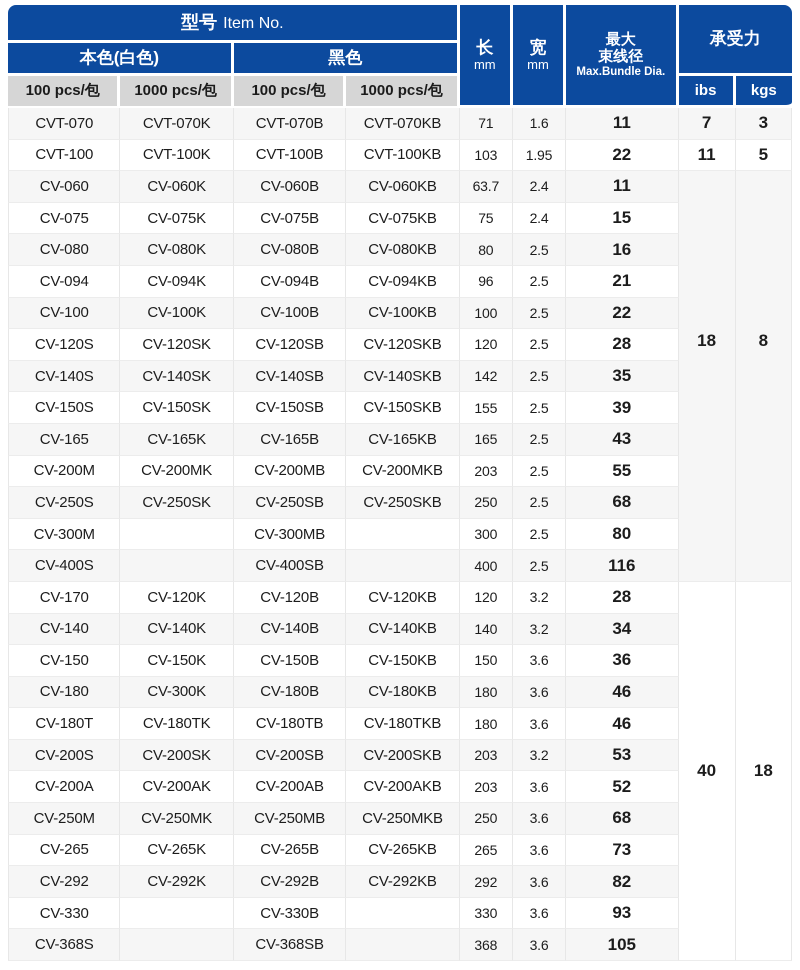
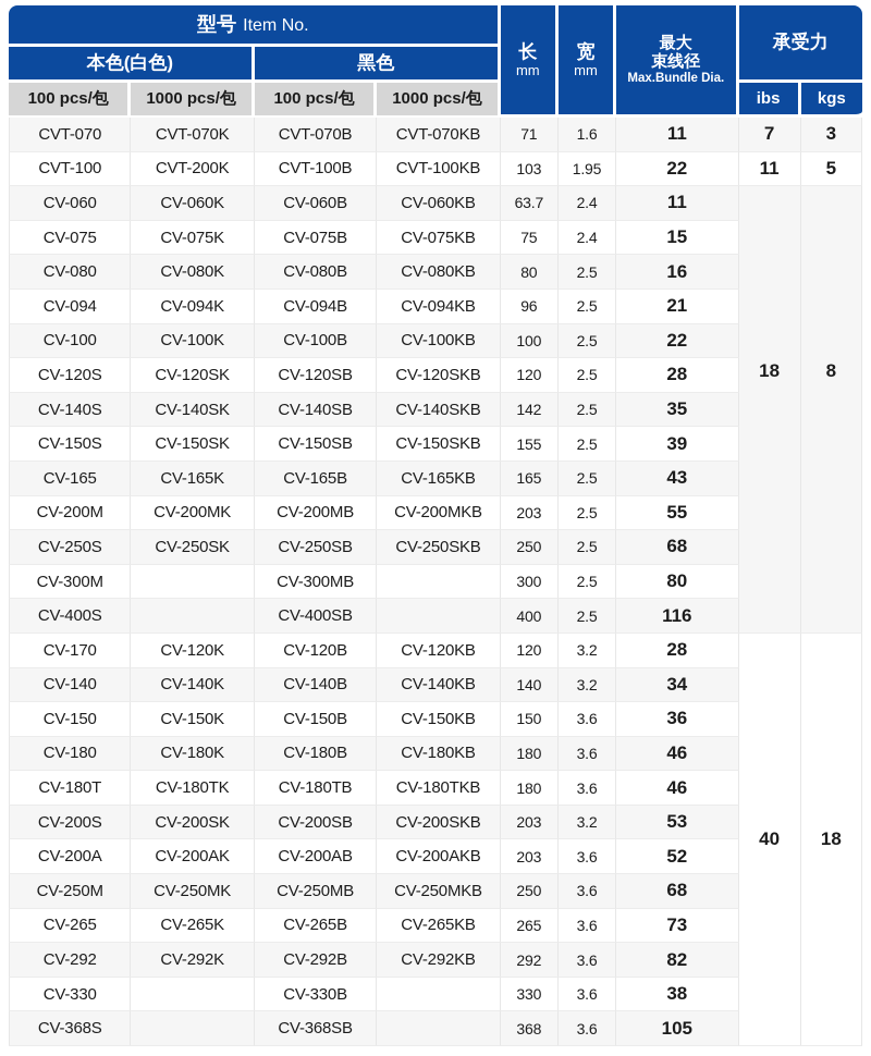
  型号 Item No.	长 mm	宽 mm	最大 束线径 Max.Bundle Dia.	承受力
  本色(白色)	黑色
  100 pcs/包	1000 pcs/包	100 pcs/包	1000 pcs/包	ibs	kgs
  CVT-070	CVT-070K	CVT-070B	CVT-070KB	71	1.6	11	7	3
- CVT-100	CVT-100K	CVT-100B	CVT-100KB	103	1.95	22	11	5
+ CVT-100	CVT-200K	CVT-100B	CVT-100KB	103	1.95	22	11	5
  CV-060	CV-060K	CV-060B	CV-060KB	63.7	2.4	11	18	8
  CV-075	CV-075K	CV-075B	CV-075KB	75	2.4	15
  CV-080	CV-080K	CV-080B	CV-080KB	80	2.5	16
  CV-094	CV-094K	CV-094B	CV-094KB	96	2.5	21
  CV-100	CV-100K	CV-100B	CV-100KB	100	2.5	22
  CV-120S	CV-120SK	CV-120SB	CV-120SKB	120	2.5	28
  CV-140S	CV-140SK	CV-140SB	CV-140SKB	142	2.5	35
  CV-150S	CV-150SK	CV-150SB	CV-150SKB	155	2.5	39
  CV-165	CV-165K	CV-165B	CV-165KB	165	2.5	43
  CV-200M	CV-200MK	CV-200MB	CV-200MKB	203	2.5	55
  CV-250S	CV-250SK	CV-250SB	CV-250SKB	250	2.5	68
  CV-300M		CV-300MB		300	2.5	80
  CV-400S		CV-400SB		400	2.5	116
  CV-170	CV-120K	CV-120B	CV-120KB	120	3.2	28	40	18
  CV-140	CV-140K	CV-140B	CV-140KB	140	3.2	34
  CV-150	CV-150K	CV-150B	CV-150KB	150	3.6	36
- CV-180	CV-300K	CV-180B	CV-180KB	180	3.6	46
+ CV-180	CV-180K	CV-180B	CV-180KB	180	3.6	46
  CV-180T	CV-180TK	CV-180TB	CV-180TKB	180	3.6	46
  CV-200S	CV-200SK	CV-200SB	CV-200SKB	203	3.2	53
  CV-200A	CV-200AK	CV-200AB	CV-200AKB	203	3.6	52
  CV-250M	CV-250MK	CV-250MB	CV-250MKB	250	3.6	68
  CV-265	CV-265K	CV-265B	CV-265KB	265	3.6	73
  CV-292	CV-292K	CV-292B	CV-292KB	292	3.6	82
- CV-330		CV-330B		330	3.6	93
+ CV-330		CV-330B		330	3.6	38
  CV-368S		CV-368SB		368	3.6	105
